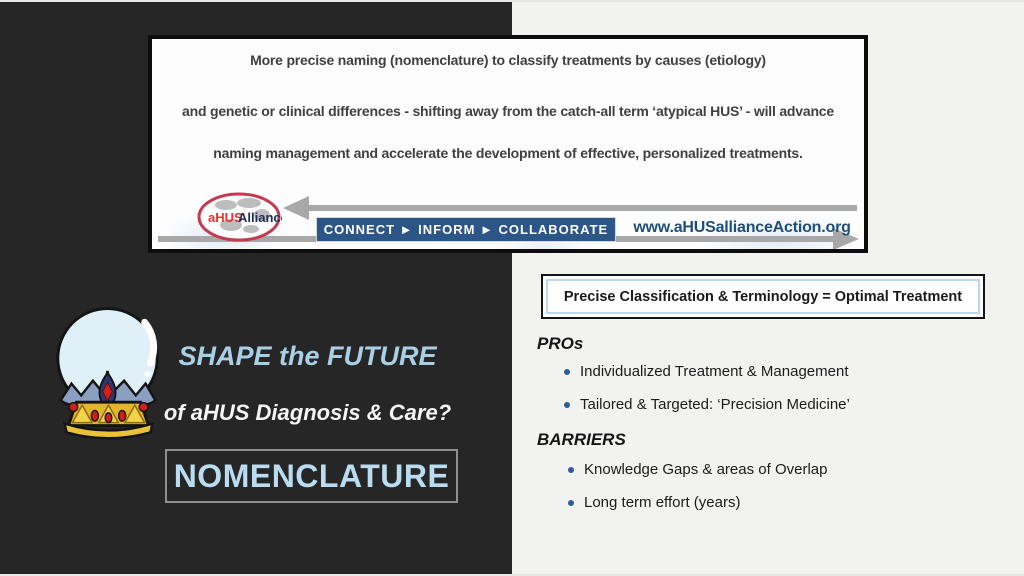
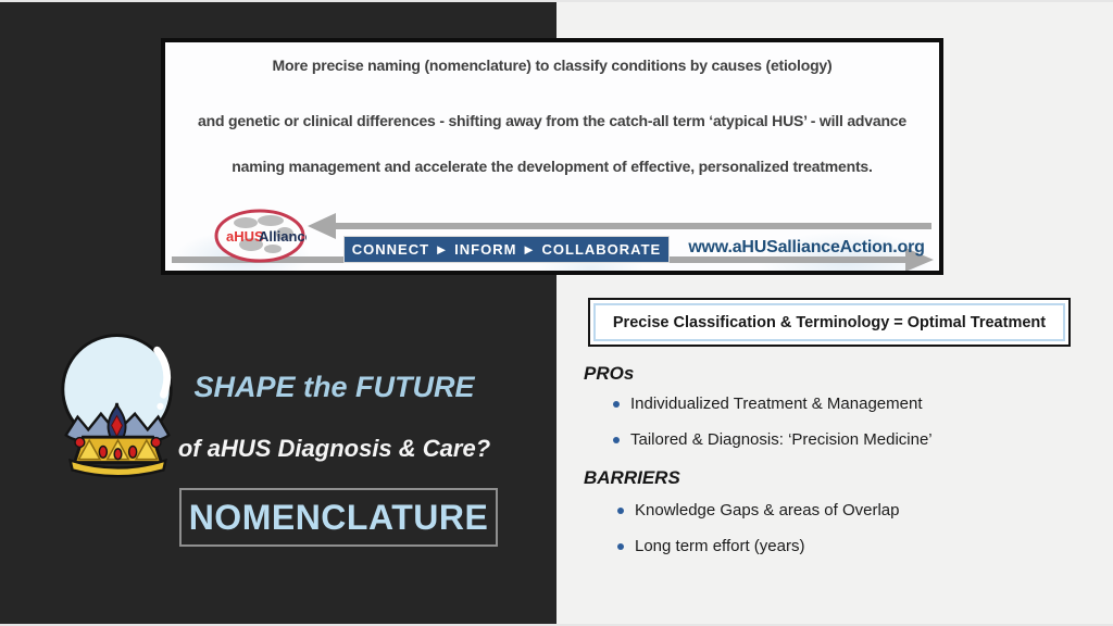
- More precise naming (nomenclature) to classify treatments by causes (etiology)
+ More precise naming (nomenclature) to classify conditions by causes (etiology)
  and genetic or clinical differences - shifting away from the catch-all term ‘atypical HUS’ - will advance
  naming management and accelerate the development of effective, personalized treatments.
  aHUS
  Allianc
  CONNECT ► INFORM ► COLLABORATE
  www.aHUSallianceAction.org
  SHAPE the FUTURE
  of aHUS Diagnosis & Care?
  NOMENCLATURE
  Precise Classification & Terminology = Optimal Treatment
  PROs
  Individualized Treatment & Management
- Tailored & Targeted: ‘Precision Medicine’
+ Tailored & Diagnosis: ‘Precision Medicine’
  BARRIERS
  Knowledge Gaps & areas of Overlap
  Long term effort (years)
